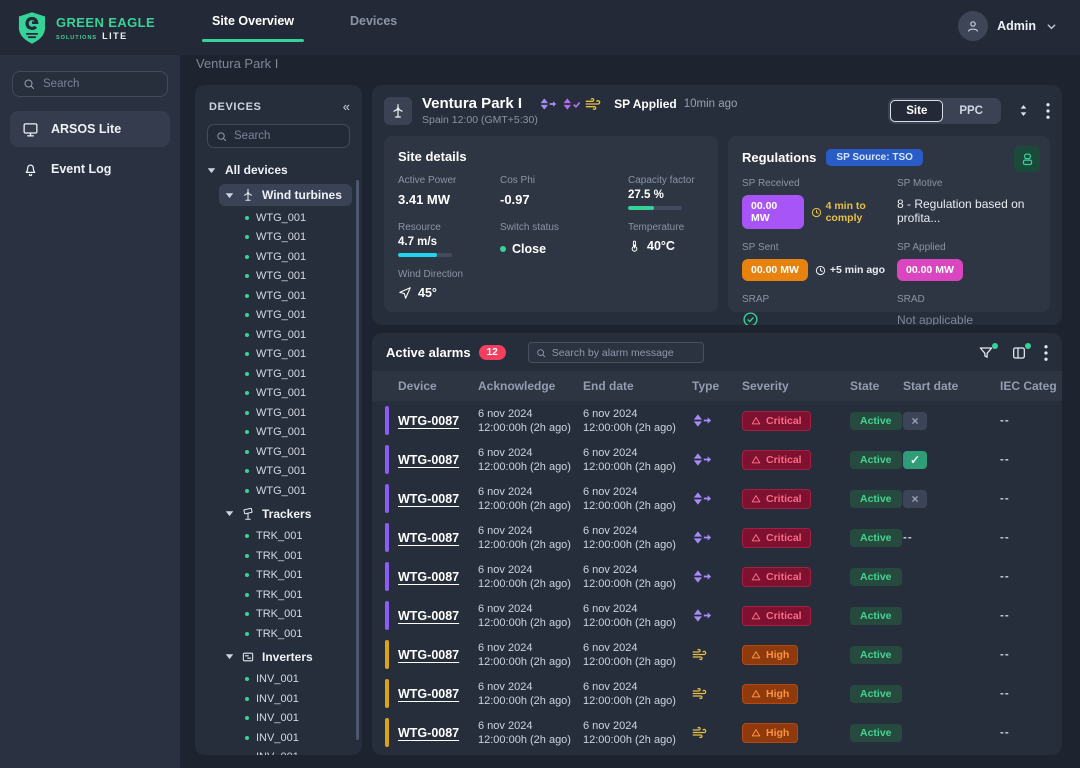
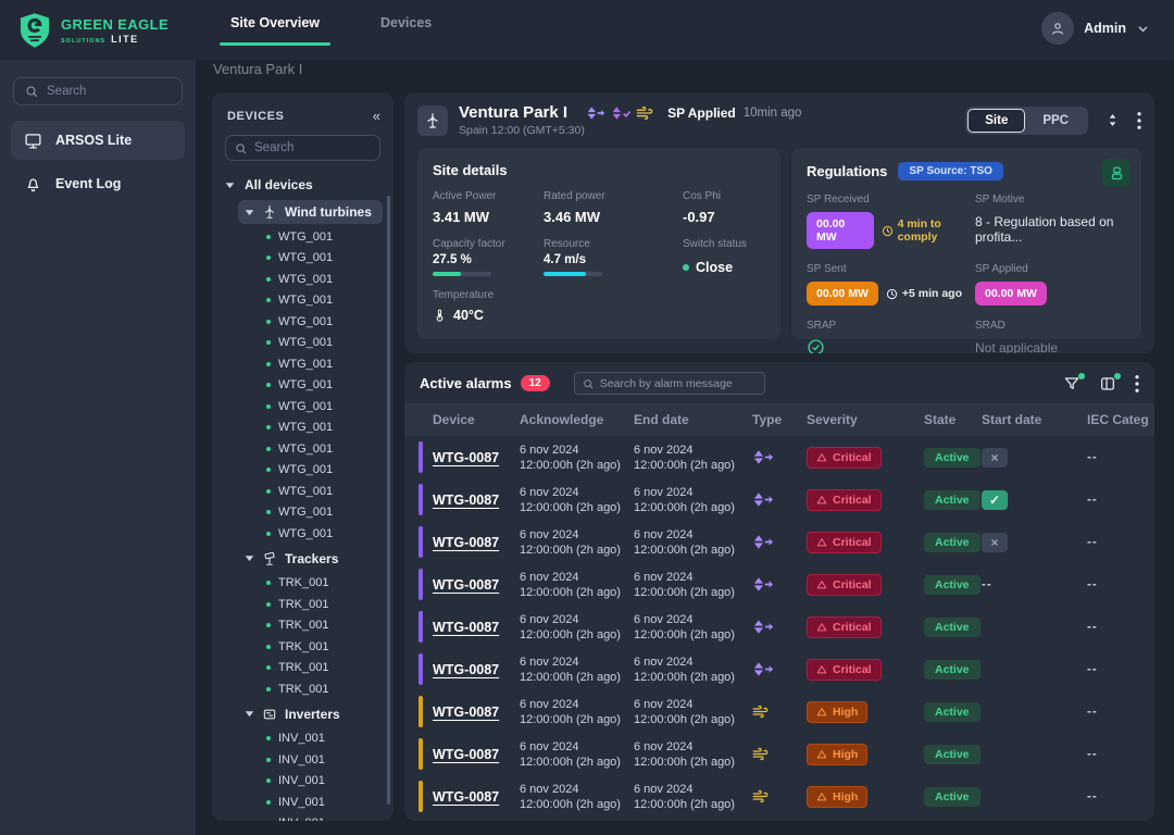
  GREEN EAGLE
  LITE
  Site Overview
  Devices
  Admin
  Search
  ARSOS Lite
  Event Log
  Ventura Park I
  DEVICES
  «
  Search
  All devices
  Wind turbines
  WTG_001
  WTG_001
  WTG_001
  WTG_001
  WTG_001
  WTG_001
  WTG_001
  WTG_001
  WTG_001
  WTG_001
  WTG_001
  WTG_001
  WTG_001
  WTG_001
  WTG_001
  Trackers
  TRK_001
  TRK_001
  TRK_001
  TRK_001
  TRK_001
  TRK_001
  Inverters
  INV_001
  INV_001
  INV_001
  INV_001
  Ventura Park I
  SP Applied
  10min ago
  Spain 12:00 (GMT+5:30)
  Site
  PPC
  Site details
  Active Power
  3.41 MW
+ Rated power
+ 3.46 MW
  Cos Phi
  -0.97
  Capacity factor
  27.5 %
  Resource
  4.7 m/s
  Switch status
  Close
  Temperature
  40°C
- Wind Direction
- 45°
  Regulations
  SP Source: TSO
  SP Received
  00.00 MW
  4 min to comply
  SP Motive
  8 - Regulation based on profita...
  SP Sent
  00.00 MW
  +5 min ago
  SP Applied
  00.00 MW
  SRAP
  SRAD
  Not applicable
  Active alarms
  12
  Search by alarm message
  Device
  Acknowledge
  End date
  Type
  Severity
  State
  Start date
  IEC Categ
  WTG-0087
  6 nov 2024
  12:00:00h (2h ago)
  6 nov 2024
  12:00:00h (2h ago)
  Critical
  Active
  ×
  --
  WTG-0087
  6 nov 2024
  12:00:00h (2h ago)
  6 nov 2024
  12:00:00h (2h ago)
  Critical
  Active
  ✓
  --
  WTG-0087
  6 nov 2024
  12:00:00h (2h ago)
  6 nov 2024
  12:00:00h (2h ago)
  Critical
  Active
  ×
  --
  WTG-0087
  6 nov 2024
  12:00:00h (2h ago)
  6 nov 2024
  12:00:00h (2h ago)
  Critical
  Active
  --
  --
  WTG-0087
  6 nov 2024
  12:00:00h (2h ago)
  6 nov 2024
  12:00:00h (2h ago)
  Critical
  Active
  --
  WTG-0087
  6 nov 2024
  12:00:00h (2h ago)
  6 nov 2024
  12:00:00h (2h ago)
  Critical
  Active
  --
  WTG-0087
  6 nov 2024
  12:00:00h (2h ago)
  6 nov 2024
  12:00:00h (2h ago)
  High
  Active
  --
  WTG-0087
  6 nov 2024
  12:00:00h (2h ago)
  6 nov 2024
  12:00:00h (2h ago)
  High
  Active
  --
  WTG-0087
  6 nov 2024
  12:00:00h (2h ago)
  6 nov 2024
  12:00:00h (2h ago)
  High
  Active
  --
